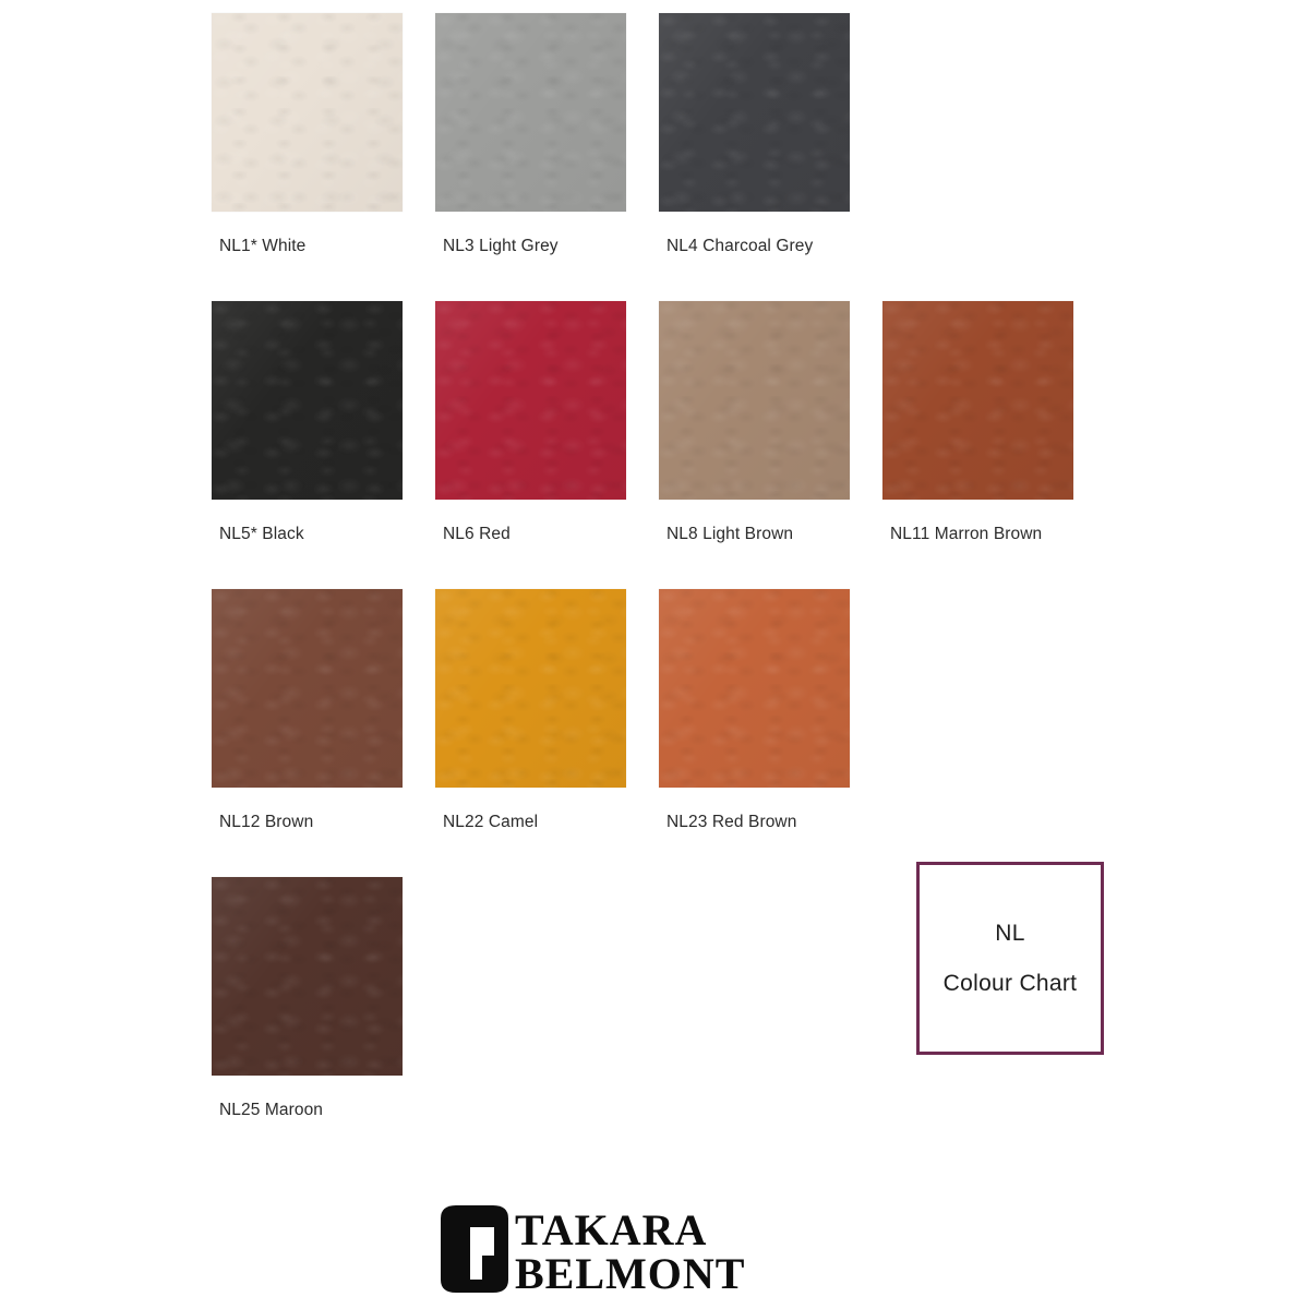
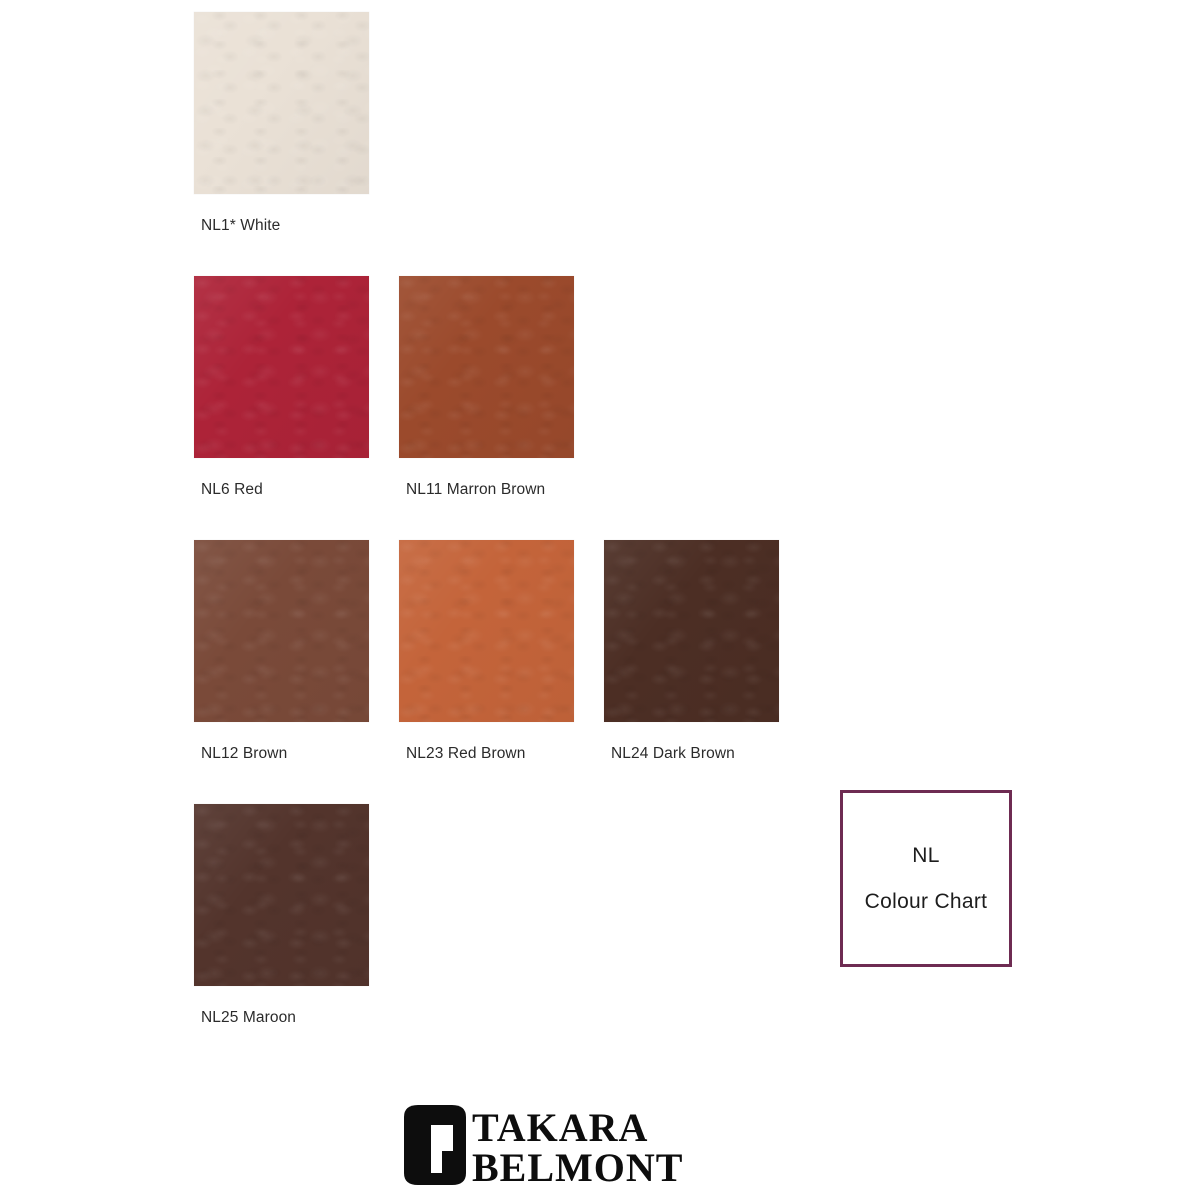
  NL1* White
- NL3 Light Grey
- NL4 Charcoal Grey
- NL5* Black
  NL6 Red
- NL8 Light Brown
  NL11 Marron Brown
  NL12 Brown
- NL22 Camel
  NL23 Red Brown
+ NL24 Dark Brown
  NL25 Maroon
  NL
  Colour Chart
  TAKARA
  BELMONT
